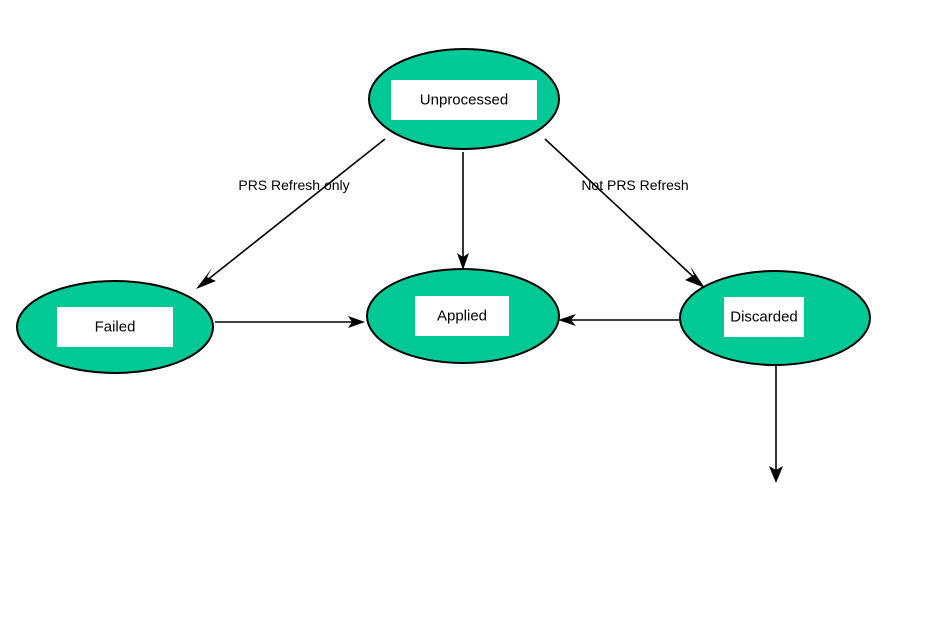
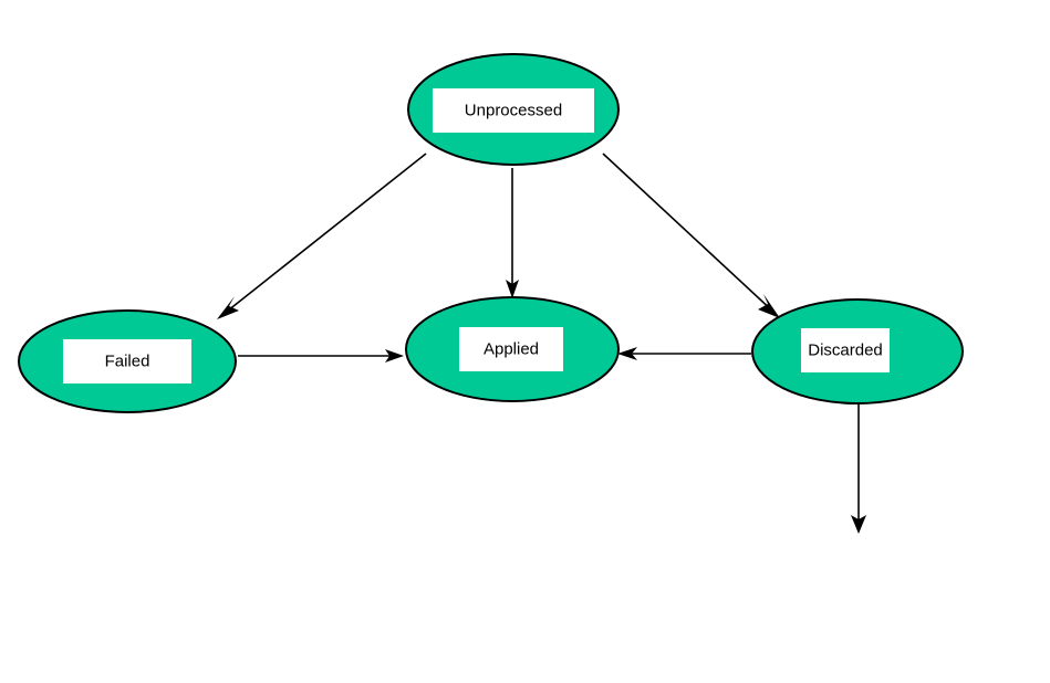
- PRS Refresh only
- Not PRS Refresh
  Unprocessed
  Failed
  Applied
  Discarded
